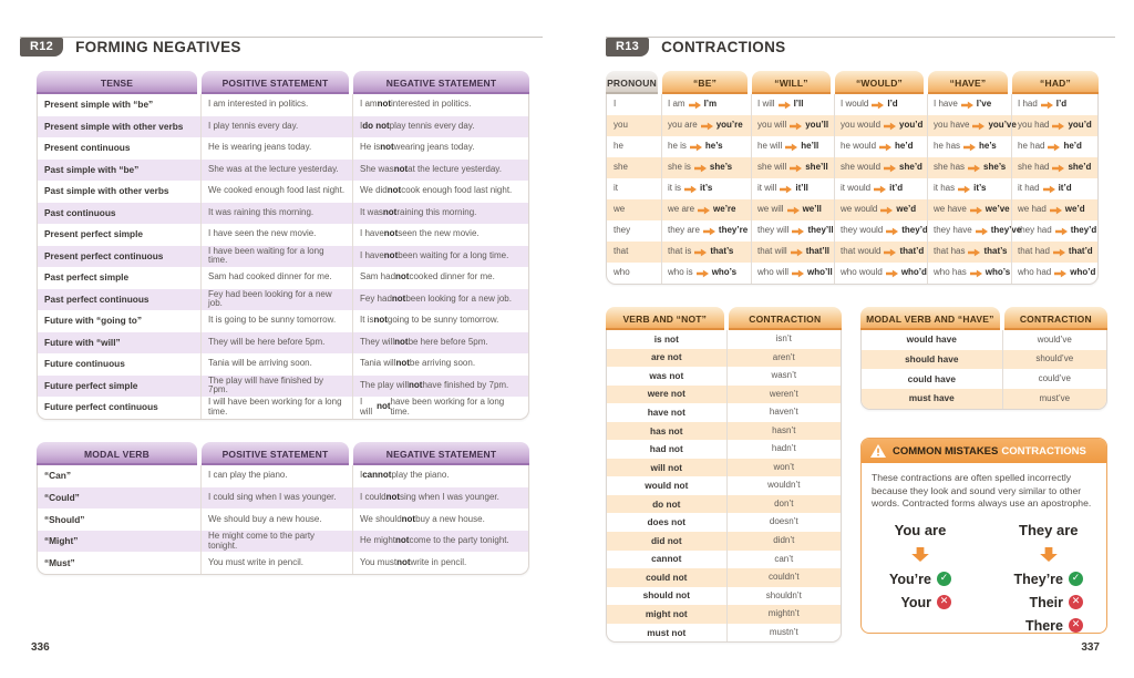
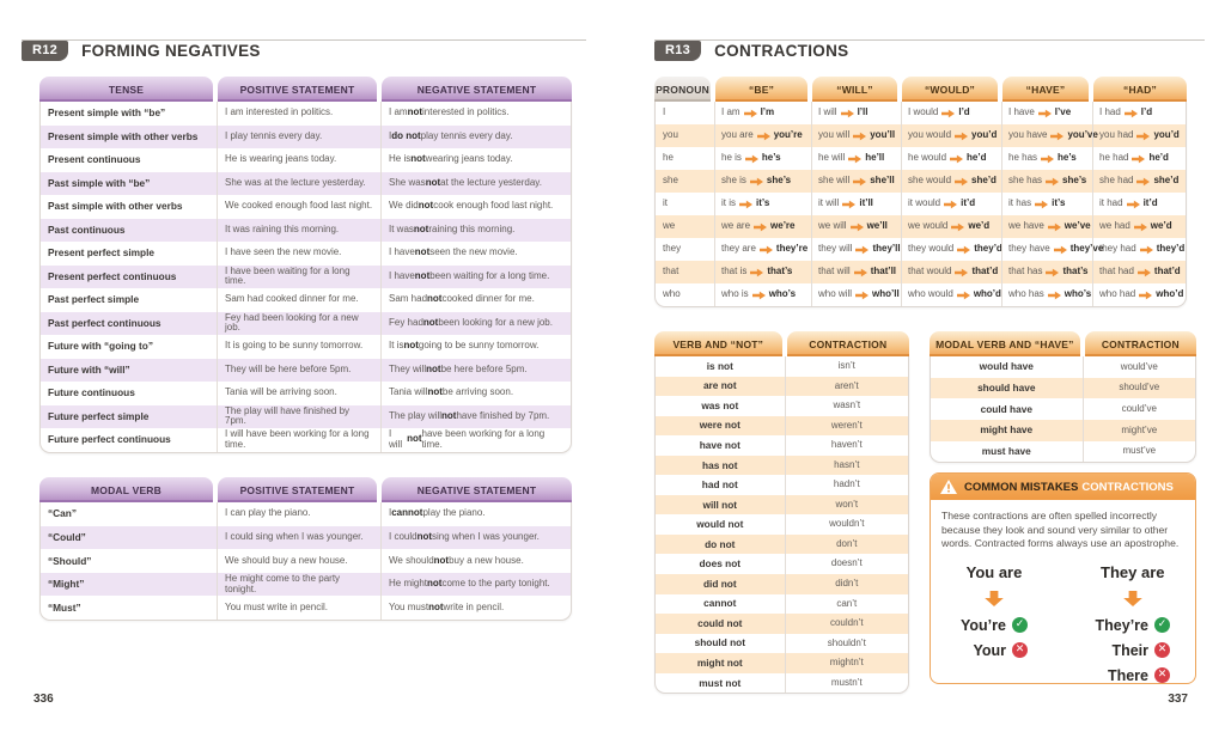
  R12
  FORMING NEGATIVES
  TENSE
  POSITIVE STATEMENT
  NEGATIVE STATEMENT
  Present simple with “be”
  I am interested in politics.
  I am
  not
  interested in politics.
  Present simple with other verbs
  I play tennis every day.
  I
  do not
  play tennis every day.
  Present continuous
  He is wearing jeans today.
  He is
  not
  wearing jeans today.
  Past simple with “be”
  She was at the lecture yesterday.
  She was
  not
  at the lecture yesterday.
  Past simple with other verbs
  We cooked enough food last night.
  We did
  not
  cook enough food last night.
  Past continuous
  It was raining this morning.
  It was
  not
  raining this morning.
  Present perfect simple
  I have seen the new movie.
  I have
  not
  seen the new movie.
  Present perfect continuous
  I have been waiting for a long time.
  I have
  not
  been waiting for a long time.
  Past perfect simple
  Sam had cooked dinner for me.
  Sam had
  not
  cooked dinner for me.
  Past perfect continuous
  Fey had been looking for a new job.
  Fey had
  not
  been looking for a new job.
  Future with “going to”
  It is going to be sunny tomorrow.
  It is
  not
  going to be sunny tomorrow.
  Future with “will”
  They will be here before 5pm.
  They will
  not
  be here before 5pm.
  Future continuous
  Tania will be arriving soon.
  Tania will
  not
  be arriving soon.
  Future perfect simple
  The play will have finished by 7pm.
  The play will
  not
  have finished by 7pm.
  Future perfect continuous
  I will have been working for a long time.
  I will
  not
  have been working for a long time.
  MODAL VERB
  POSITIVE STATEMENT
  NEGATIVE STATEMENT
  “Can”
  I can play the piano.
  I
  cannot
  play the piano.
  “Could”
  I could sing when I was younger.
  I could
  not
  sing when I was younger.
  “Should”
  We should buy a new house.
  We should
  not
  buy a new house.
  “Might”
  He might come to the party tonight.
  He might
  not
  come to the party tonight.
  “Must”
  You must write in pencil.
  You must
  not
  write in pencil.
  336
  R13
  CONTRACTIONS
  PRONOUN
  “BE”
  “WILL”
  “WOULD”
  “HAVE”
  “HAD”
  I
  I am
  I’m
  I will
  I’ll
  I would
  I’d
  I have
  I’ve
  I had
  I’d
  you
  you are
  you’re
  you will
  you’ll
  you would
  you’d
  you have
  you’ve
  you had
  you’d
  he
  he is
  he’s
  he will
  he’ll
  he would
  he’d
  he has
  he’s
  he had
  he’d
  she
  she is
  she’s
  she will
  she’ll
  she would
  she’d
  she has
  she’s
  she had
  she’d
  it
  it is
  it’s
  it will
  it’ll
  it would
  it’d
  it has
  it’s
  it had
  it’d
  we
  we are
  we’re
  we will
  we’ll
  we would
  we’d
  we have
  we’ve
  we had
  we’d
  they
  they are
  they’re
  they will
  they’ll
  they would
  they’d
  they have
  they’ve
  they had
  they’d
  that
  that is
  that’s
  that will
  that’ll
  that would
  that’d
  that has
  that’s
  that had
  that’d
  who
  who is
  who’s
  who will
  who’ll
  who would
  who’d
  who has
  who’s
  who had
  who’d
  VERB AND “NOT”
  CONTRACTION
  is not
  isn’t
  are not
  aren’t
  was not
  wasn’t
  were not
  weren’t
  have not
  haven’t
  has not
  hasn’t
  had not
  hadn’t
  will not
  won’t
  would not
  wouldn’t
  do not
  don’t
  does not
  doesn’t
  did not
  didn’t
  cannot
  can’t
  could not
  couldn’t
  should not
  shouldn’t
  might not
  mightn’t
  must not
  mustn’t
  MODAL VERB AND “HAVE”
  CONTRACTION
  would have
  would’ve
  should have
  should’ve
  could have
  could’ve
+ might have
+ might’ve
  must have
  must’ve
  COMMON MISTAKES CONTRACTIONS
  These contractions are often spelled incorrectly because they look and sound very similar to other words. Contracted forms always use an apostrophe.
  You are
  You’re
  ✓
  Your
  ✕
  They are
  They’re
  ✓
  Their
  ✕
  There
  ✕
  337
